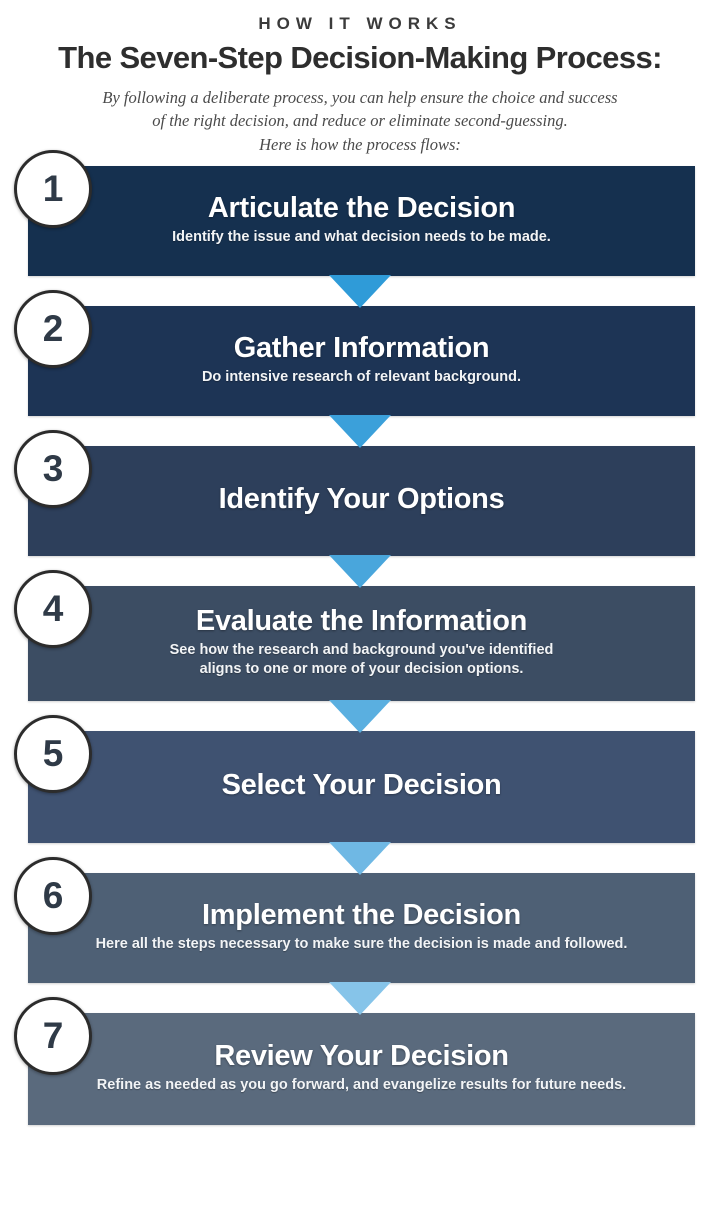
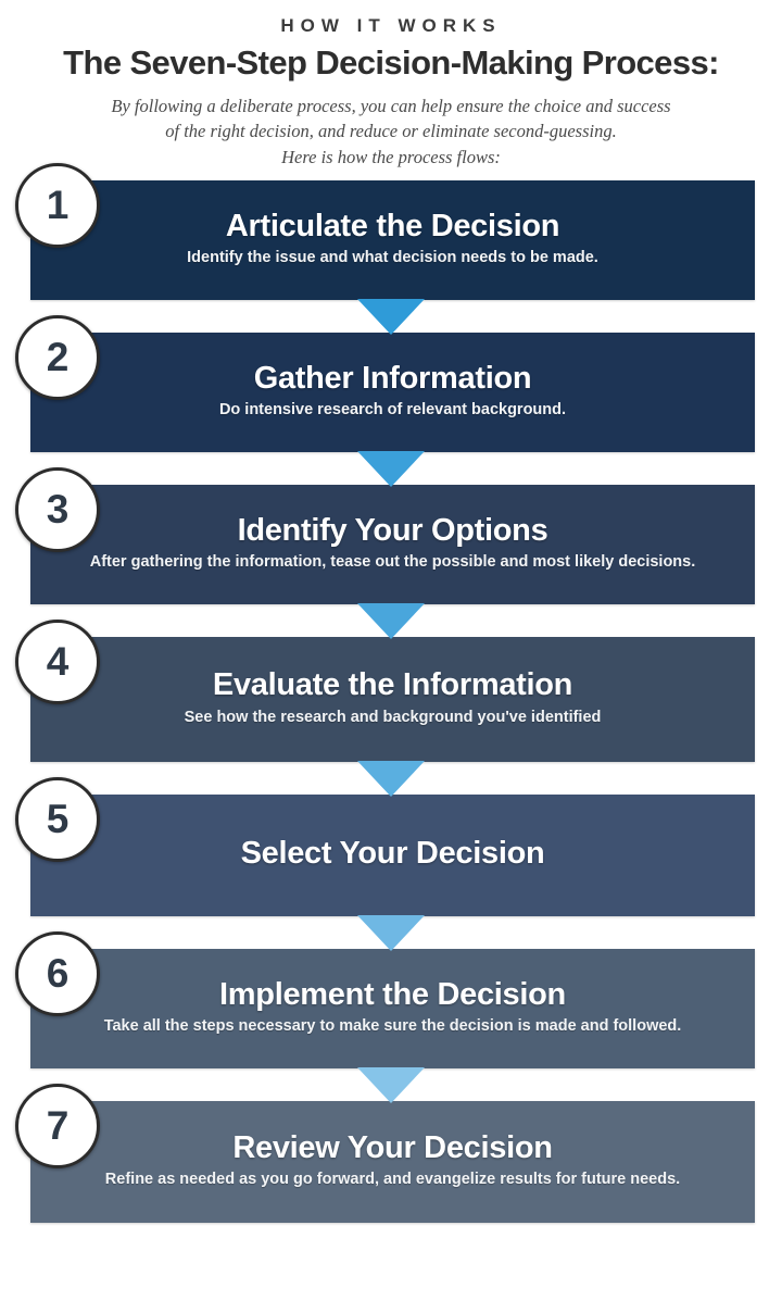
  HOW IT WORKS
  The Seven-Step Decision-Making Process:
  By following a deliberate process, you can help ensure the choice and success
  of the right decision, and reduce or eliminate second-guessing.
  Here is how the process flows:
  1
  Articulate the Decision
  Identify the issue and what decision needs to be made.
  2
  Gather Information
  Do intensive research of relevant background.
  3
  Identify Your Options
+ After gathering the information, tease out the possible and most likely decisions.
  4
  Evaluate the Information
  See how the research and background you've identified
- aligns to one or more of your decision options.
  5
  Select Your Decision
  6
  Implement the Decision
- Here all the steps necessary to make sure the decision is made and followed.
+ Take all the steps necessary to make sure the decision is made and followed.
  7
  Review Your Decision
  Refine as needed as you go forward, and evangelize results for future needs.
